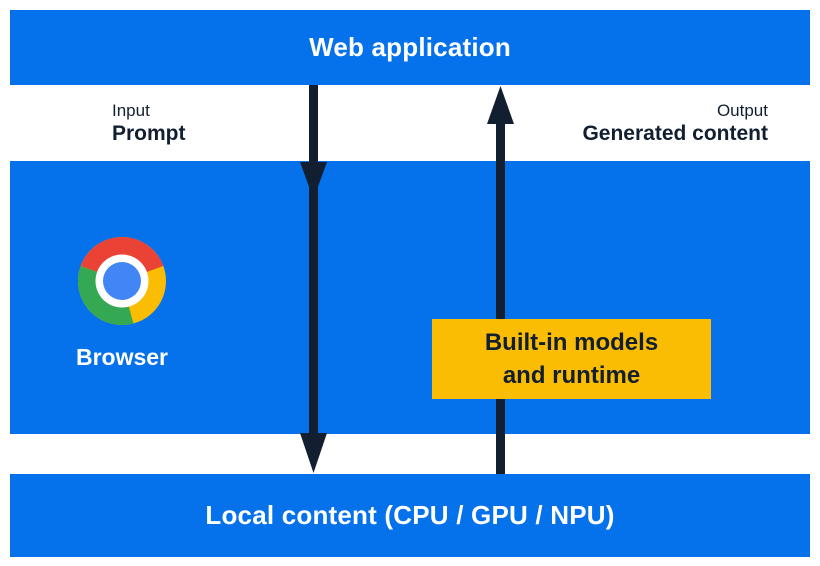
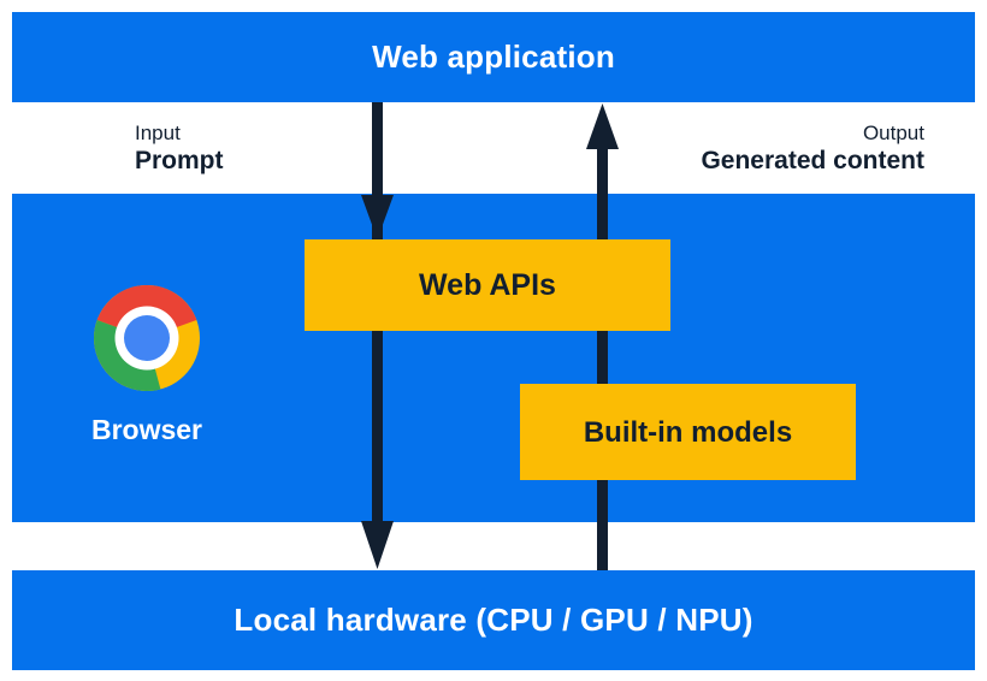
  Web application
  Input
  Prompt
  Output
  Generated content
  Browser
+ Web APIs
  Built-in models
- and runtime
- Local content (CPU / GPU / NPU)
+ Local hardware (CPU / GPU / NPU)
